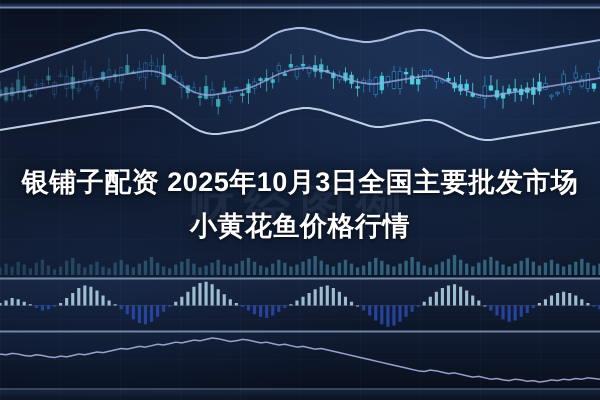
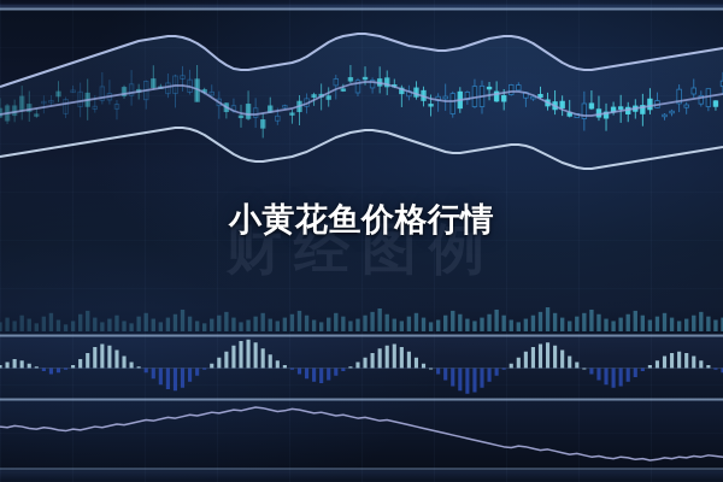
  财经图例
- 银铺子配资 2025年10月3日全国主要批发市场
  小黄花鱼价格行情
